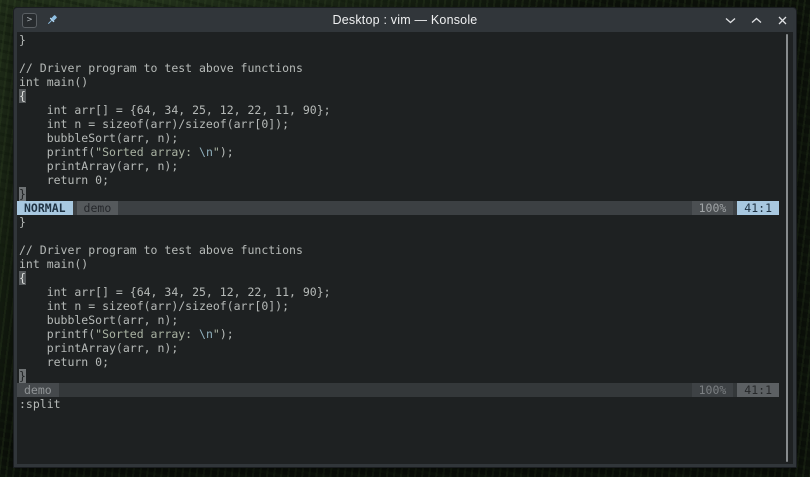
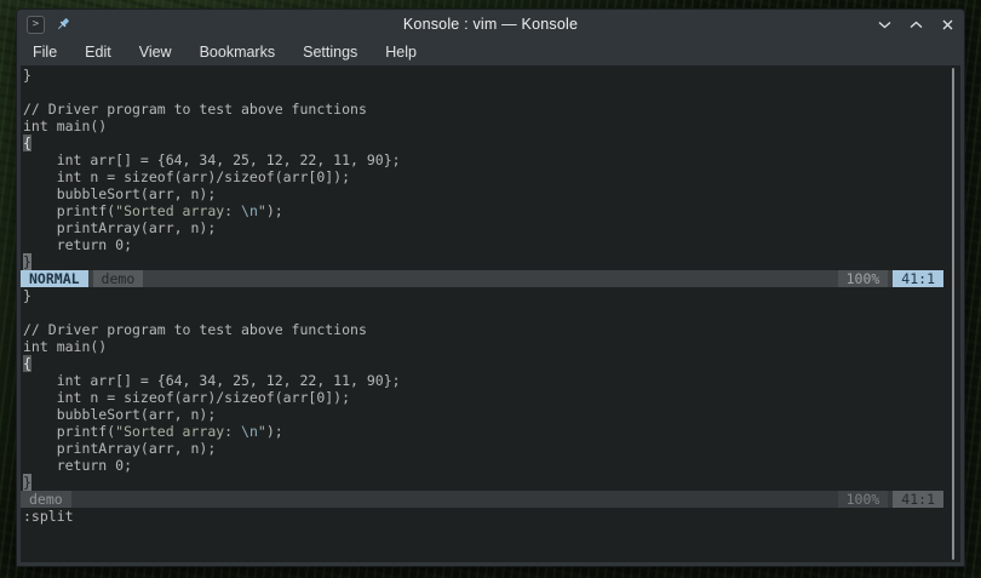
  >
- Desktop : vim — Konsole
+ Konsole : vim — Konsole
+ File
+ Edit
+ View
+ Bookmarks
+ Settings
+ Help
  }
  // Driver program to test above functions
  int main()
  {
  int arr[] = {64, 34, 25, 12, 22, 11, 90};
  int n = sizeof(arr)/sizeof(arr[0]);
  bubbleSort(arr, n);
  printf("Sorted array: \n");
  printArray(arr, n);
  return 0;
  }
  NORMAL
  demo
  100%
  41:1
  }
  // Driver program to test above functions
  int main()
  {
  int arr[] = {64, 34, 25, 12, 22, 11, 90};
  int n = sizeof(arr)/sizeof(arr[0]);
  bubbleSort(arr, n);
  printf("Sorted array: \n");
  printArray(arr, n);
  return 0;
  }
  demo
  100%
  41:1
  :split
